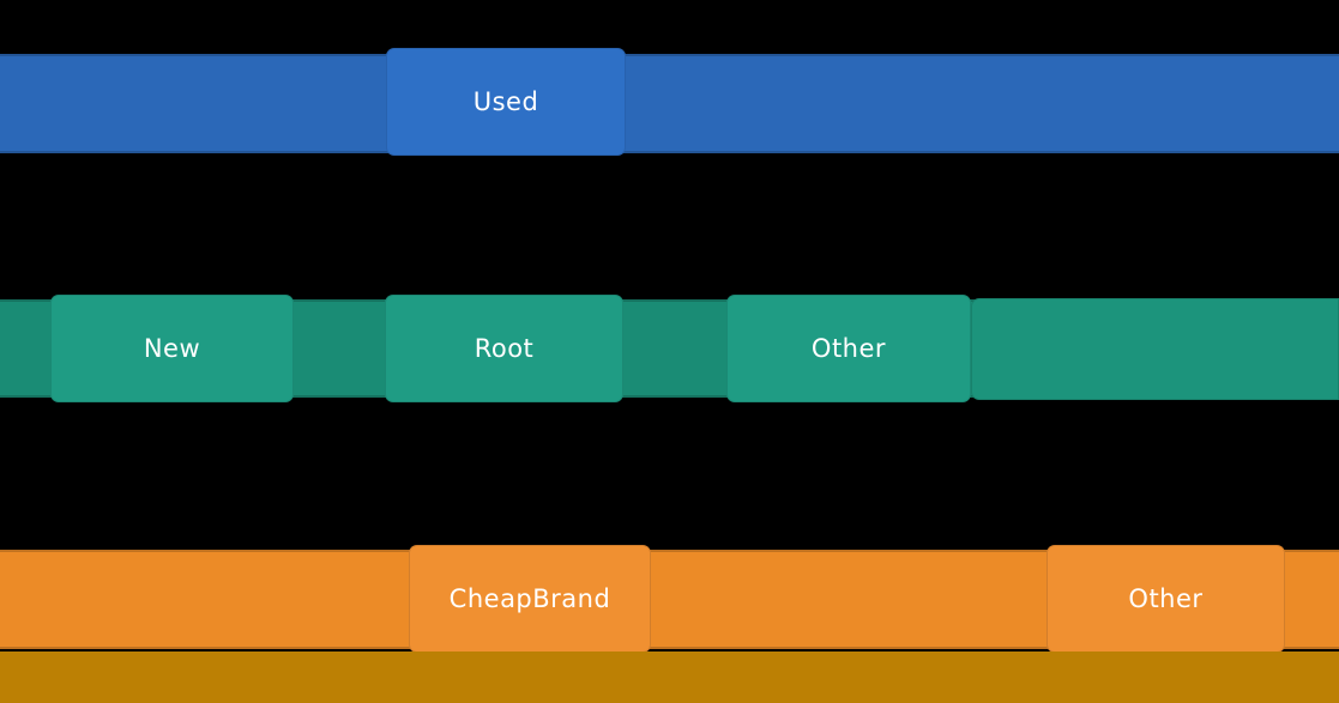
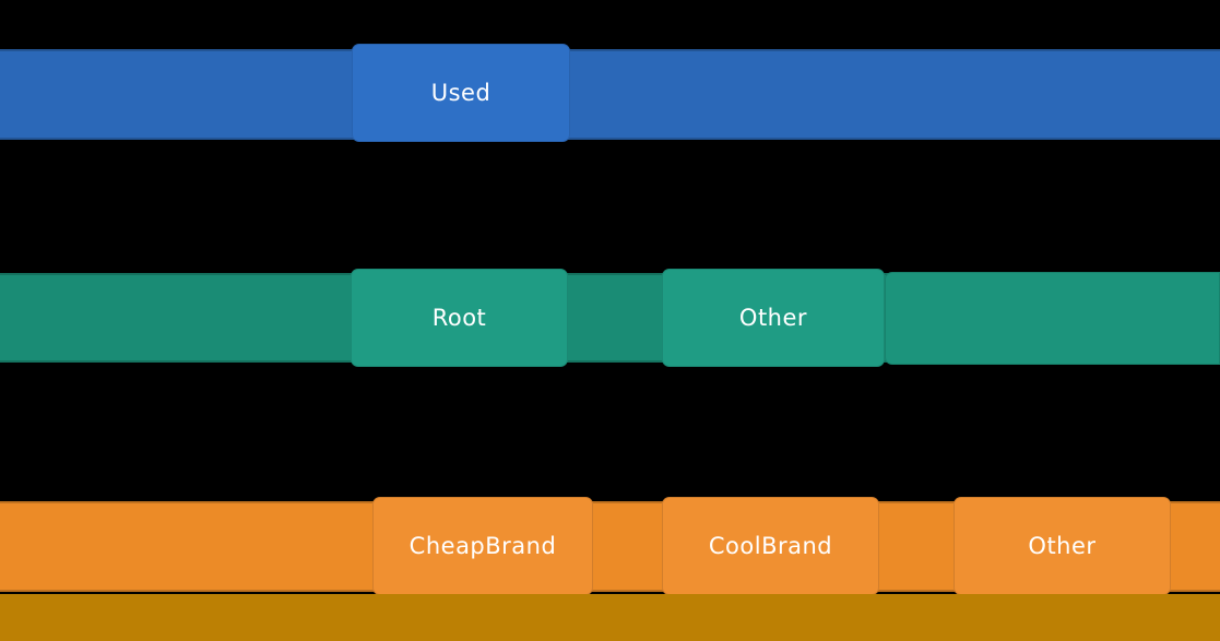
  Used
- New
  Root
  Other
  CheapBrand
+ CoolBrand
  Other
